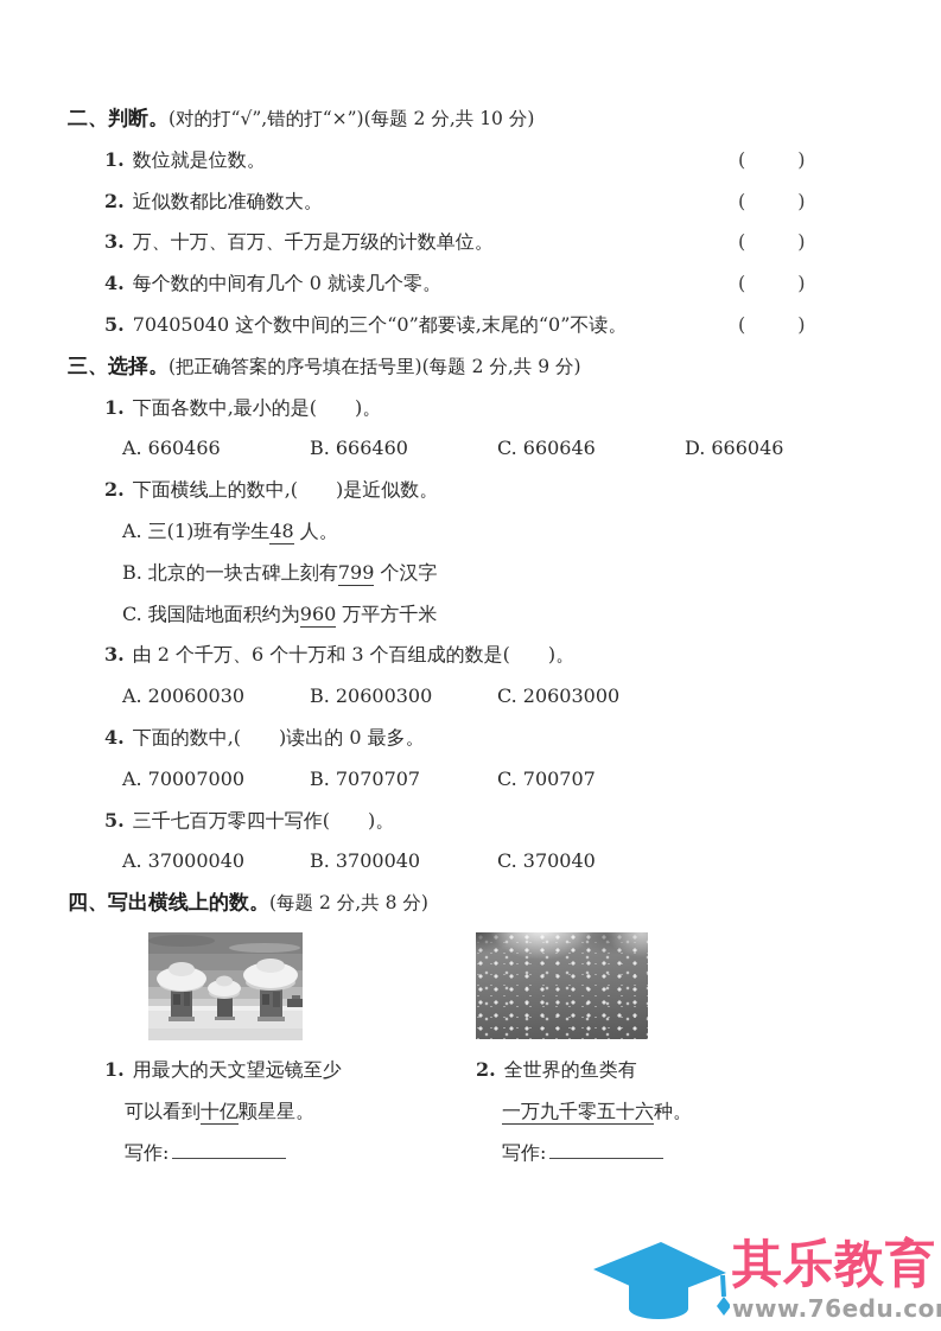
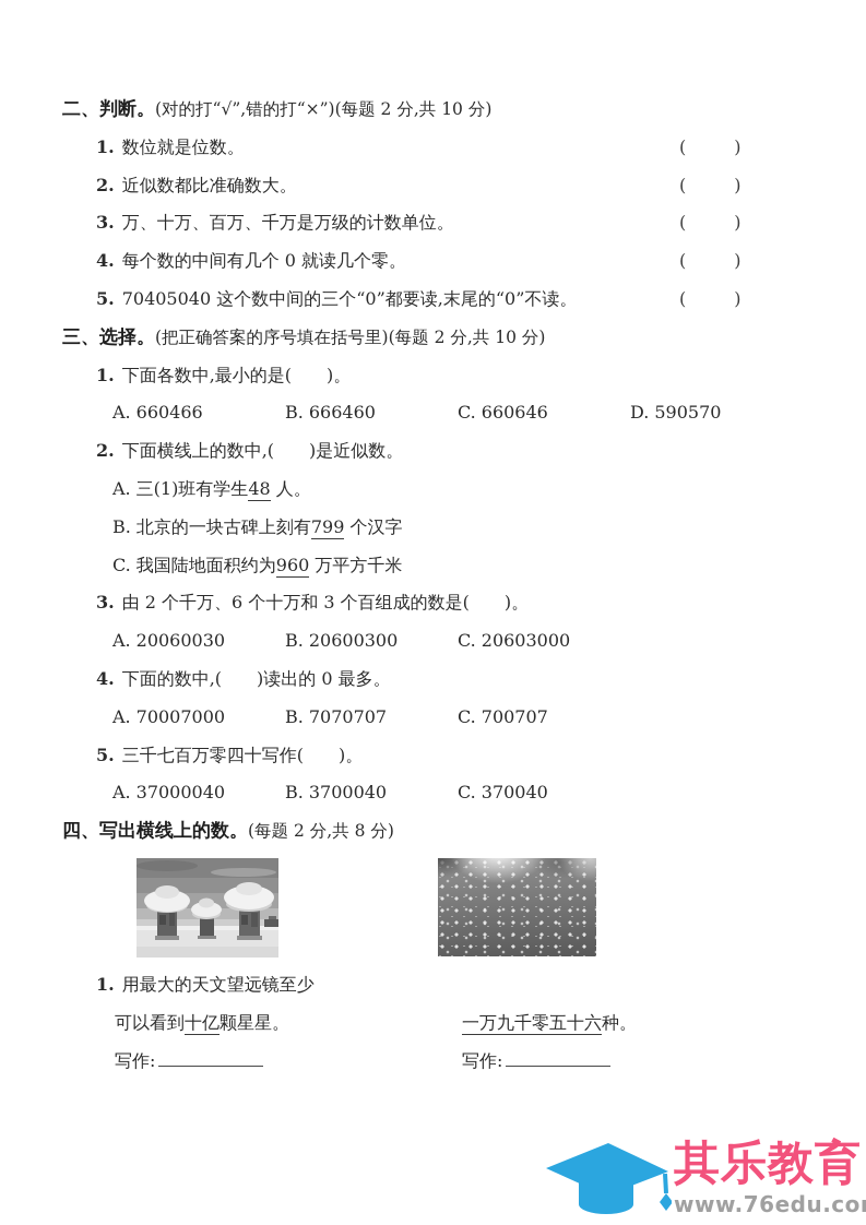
  二、判断。(对的打“√”,错的打“×”)(每题 2 分,共 10 分)
  1. 数位就是位数。
  ( )
  2. 近似数都比准确数大。
  ( )
  3. 万、十万、百万、千万是万级的计数单位。
  ( )
  4. 每个数的中间有几个 0 就读几个零。
  ( )
  5. 70405040 这个数中间的三个“0”都要读,末尾的“0”不读。
  ( )
- 三、选择。(把正确答案的序号填在括号里)(每题 2 分,共 9 分)
+ 三、选择。(把正确答案的序号填在括号里)(每题 2 分,共 10 分)
  1. 下面各数中,最小的是( )。
- A. 660466 B. 666460 C. 660646 D. 666046
+ A. 660466 B. 666460 C. 660646 D. 590570
  2. 下面横线上的数中,( )是近似数。
  A. 三(1)班有学生48 人。
  B. 北京的一块古碑上刻有799 个汉字
  C. 我国陆地面积约为960 万平方千米
  3. 由 2 个千万、6 个十万和 3 个百组成的数是( )。
  A. 20060030 B. 20600300 C. 20603000
  4. 下面的数中,( )读出的 0 最多。
  A. 70007000 B. 7070707 C. 700707
  5. 三千七百万零四十写作( )。
  A. 37000040 B. 3700040 C. 370040
  四、写出横线上的数。(每题 2 分,共 8 分)
  1. 用最大的天文望远镜至少
- 2. 全世界的鱼类有
  可以看到十亿颗星星。
  一万九千零五十六种。
  写作:
  写作:
  其乐教育
  www.76edu.co
